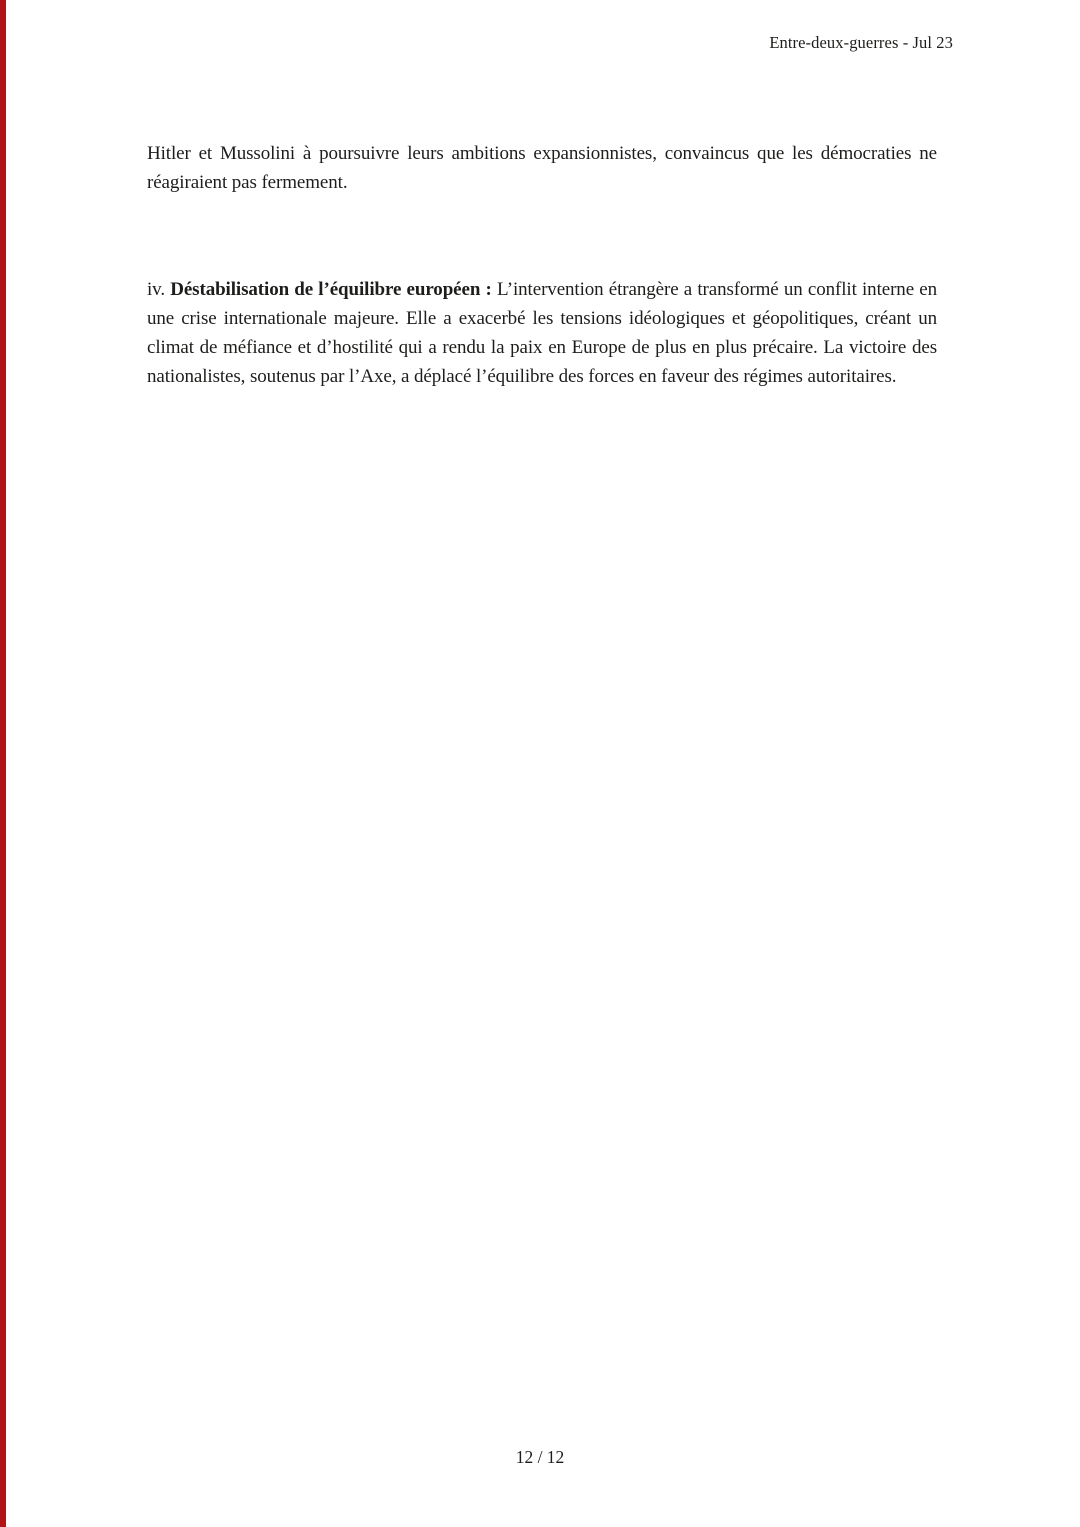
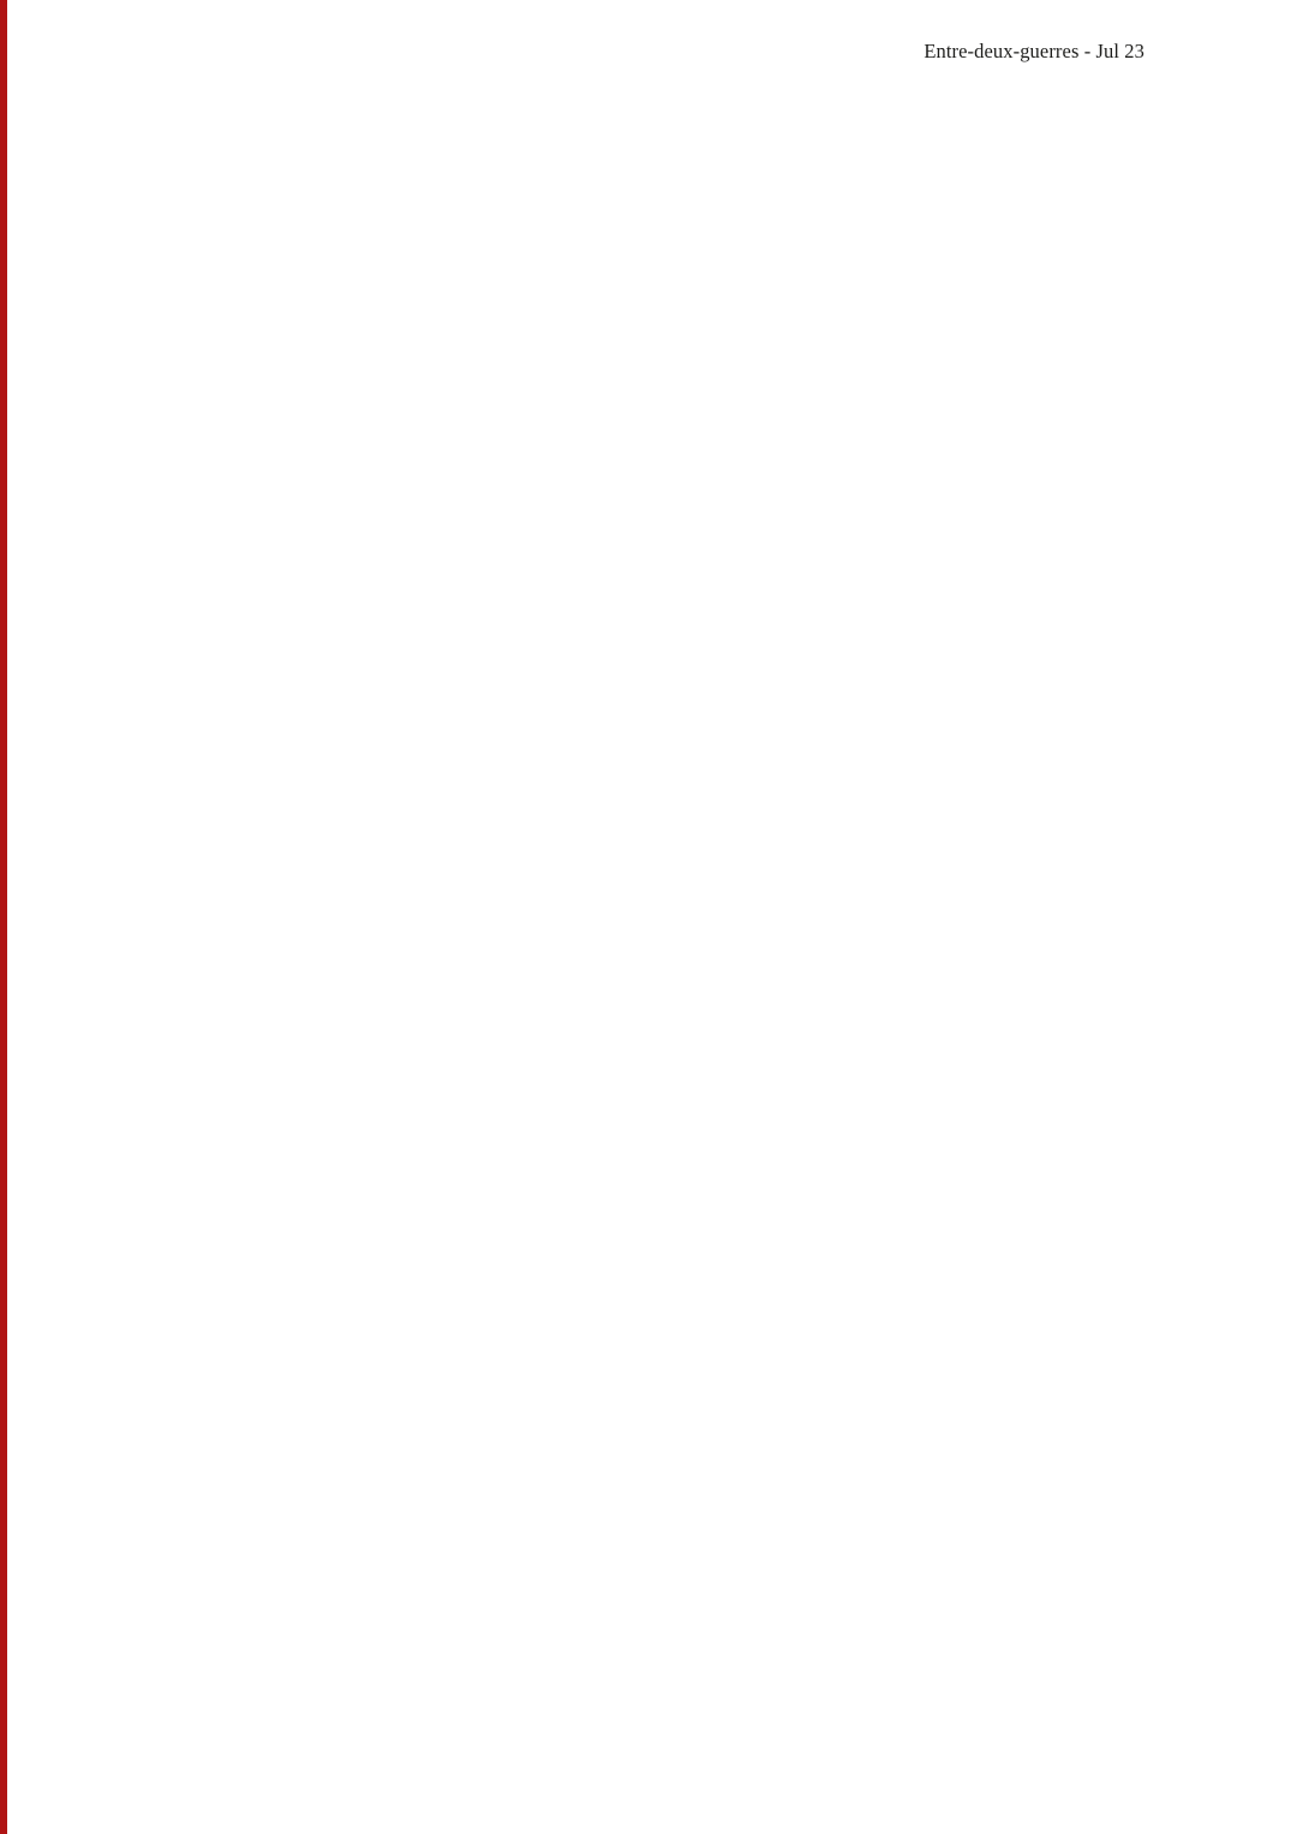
  Entre-deux-guerres - Jul 23
- Hitler et Mussolini à poursuivre leurs ambitions expansionnistes, convaincus que les démocraties ne réagiraient pas fermement.
- iv. Déstabilisation de l’équilibre européen : L’intervention étrangère a transformé un conflit interne en une crise internationale majeure. Elle a exacerbé les tensions idéologiques et géopoli­tiques, créant un climat de méfiance et d’hostilité qui a rendu la paix en Europe de plus en plus précaire. La victoire des nationalistes, soutenus par l’Axe, a déplacé l’équilibre des forces en faveur des régimes autoritaires.
- 12 / 12
